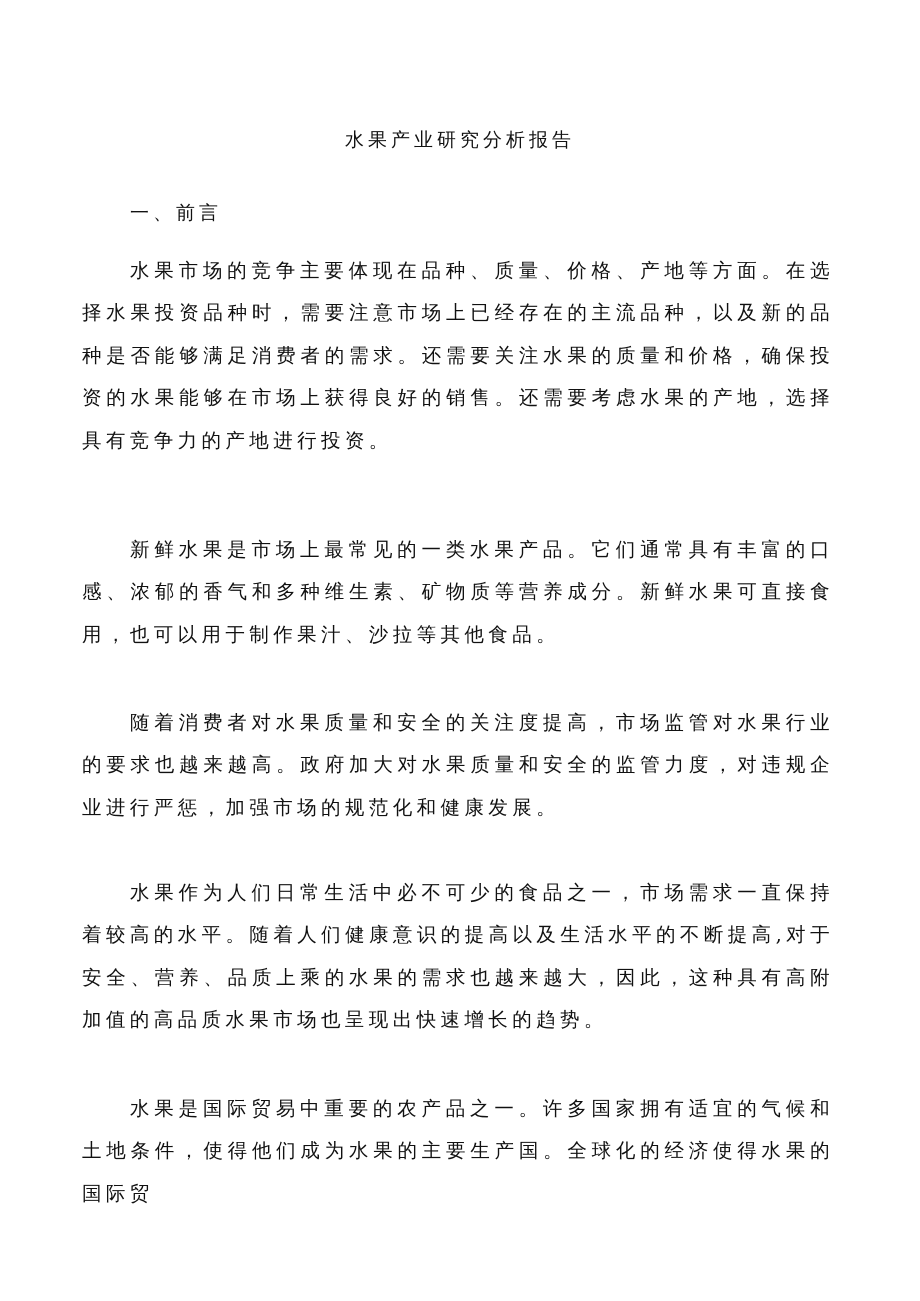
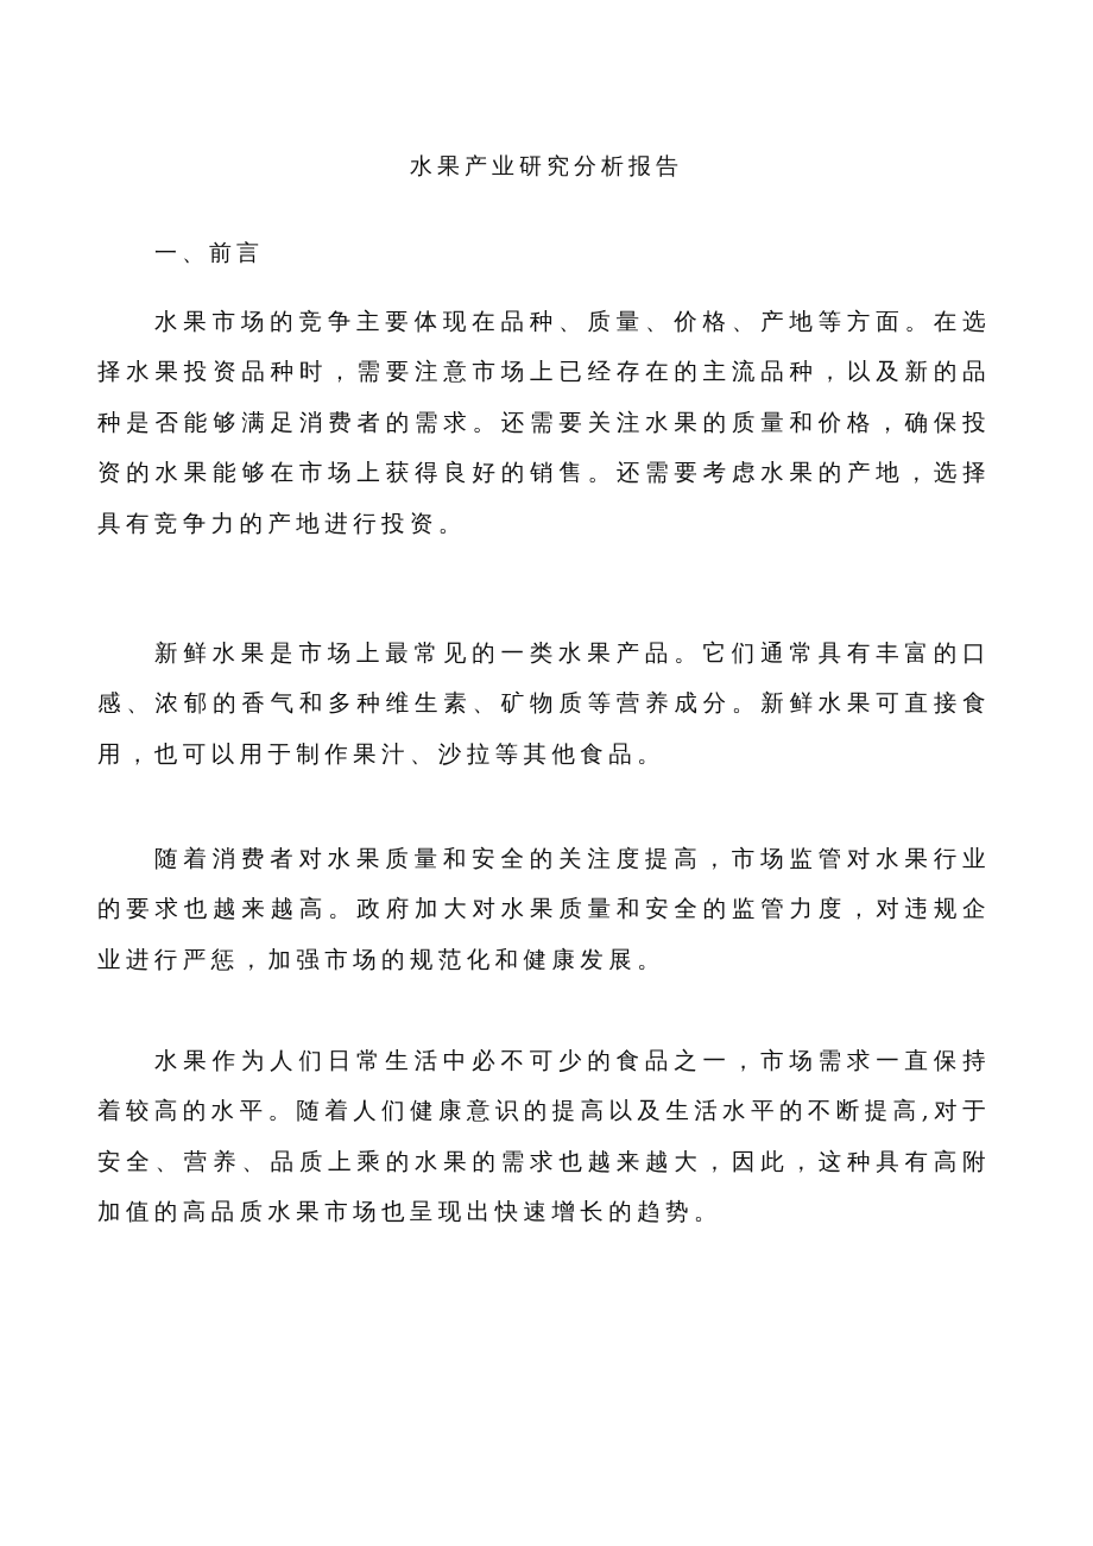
  水果产业研究分析报告
  一、前言
  水果市场的竞争主要体现在品种、质量、价格、产地等方面。在选择水果投资品种时，需要注意市场上已经存在的主流品种，以及新的品种是否能够满足消费者的需求。还需要关注水果的质量和价格，确保投资的水果能够在市场上获得良好的销售。还需要考虑水果的产地，选择具有竞争力的产地进行投资。
  新鲜水果是市场上最常见的一类水果产品。它们通常具有丰富的口感、浓郁的香气和多种维生素、矿物质等营养成分。新鲜水果可直接食用，也可以用于制作果汁、沙拉等其他食品。
  随着消费者对水果质量和安全的关注度提高，市场监管对水果行业的要求也越来越高。政府加大对水果质量和安全的监管力度，对违规企业进行严惩，加强市场的规范化和健康发展。
  水果作为人们日常生活中必不可少的食品之一，市场需求一直保持着较高的水平。随着人们健康意识的提高以及生活水平的不断提高,对于安全、营养、品质上乘的水果的需求也越来越大，因此，这种具有高附加值的高品质水果市场也呈现出快速增长的趋势。
- 水果是国际贸易中重要的农产品之一。许多国家拥有适宜的气候和土地条件，使得他们成为水果的主要生产国。全球化的经济使得水果的国际贸
